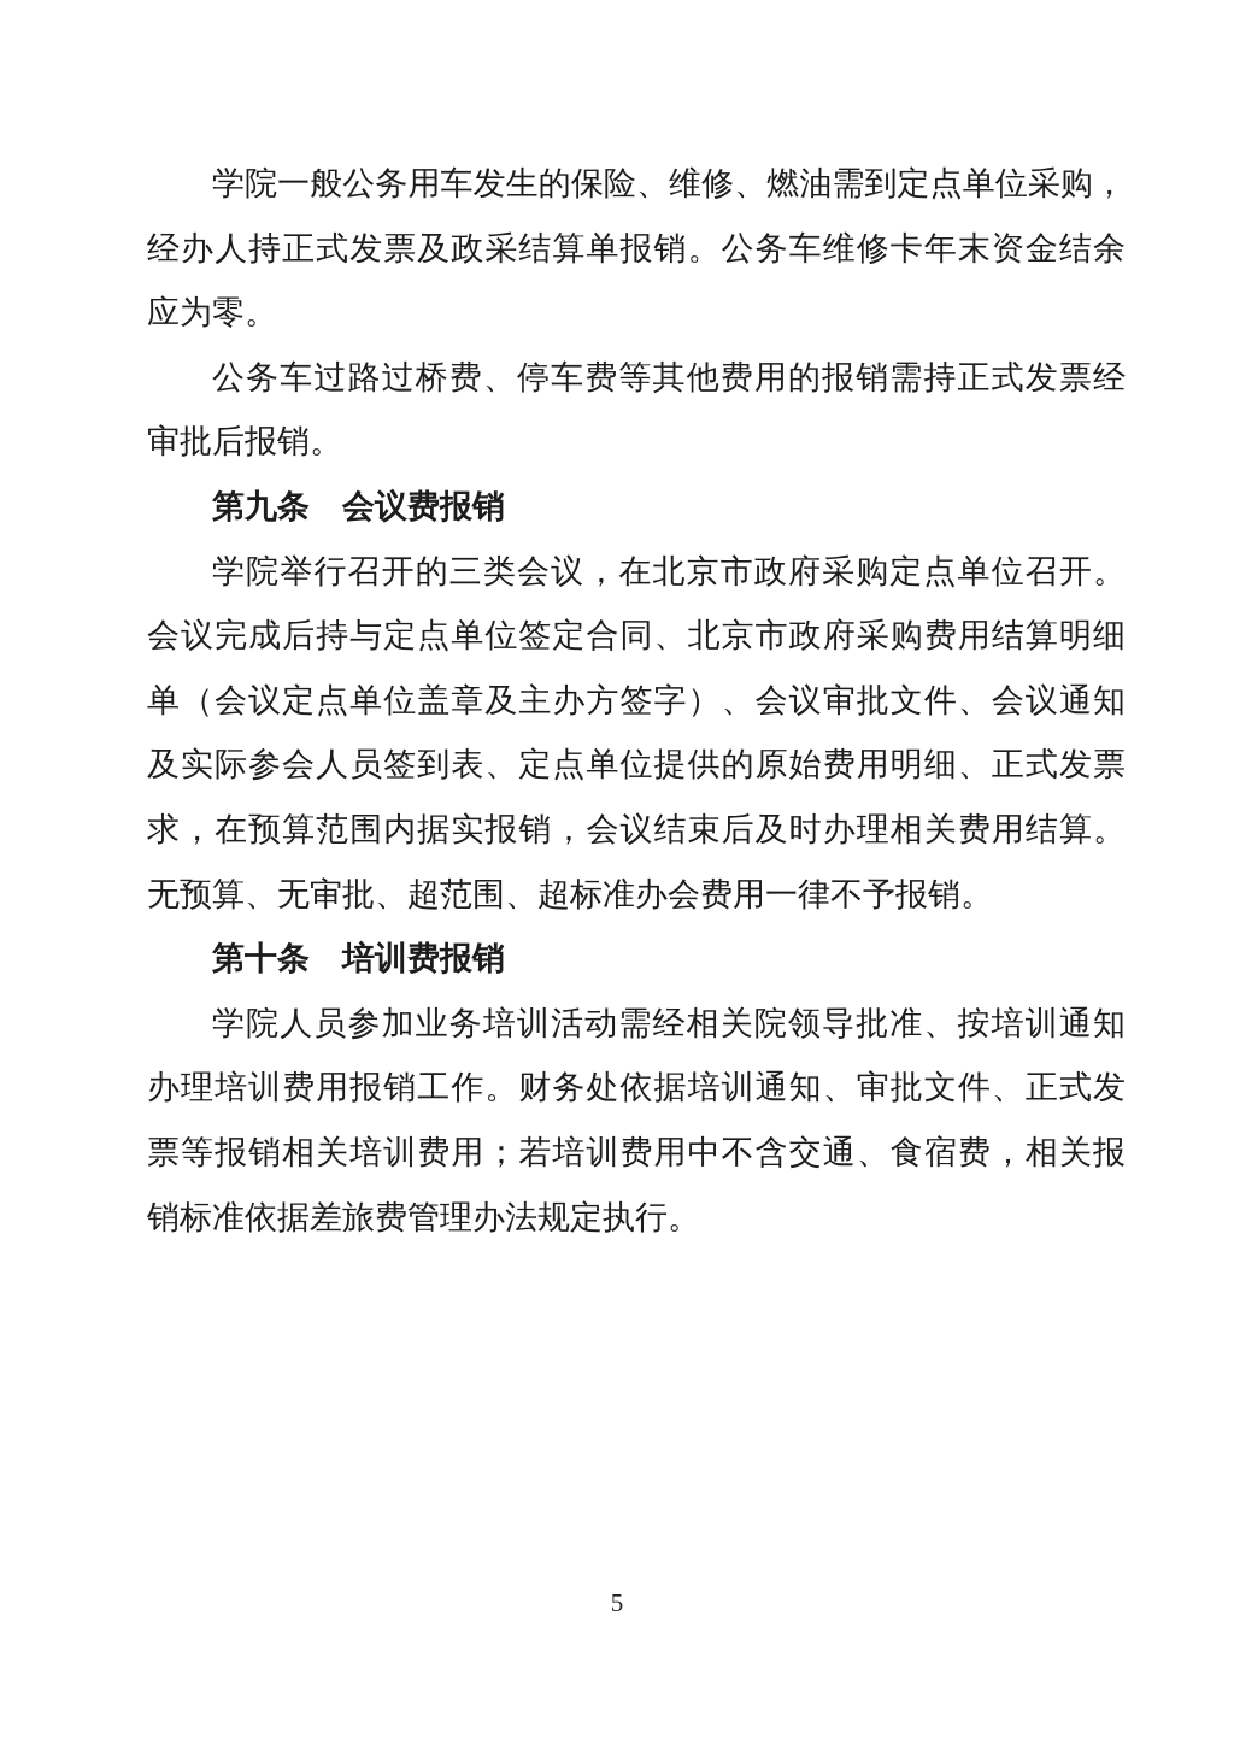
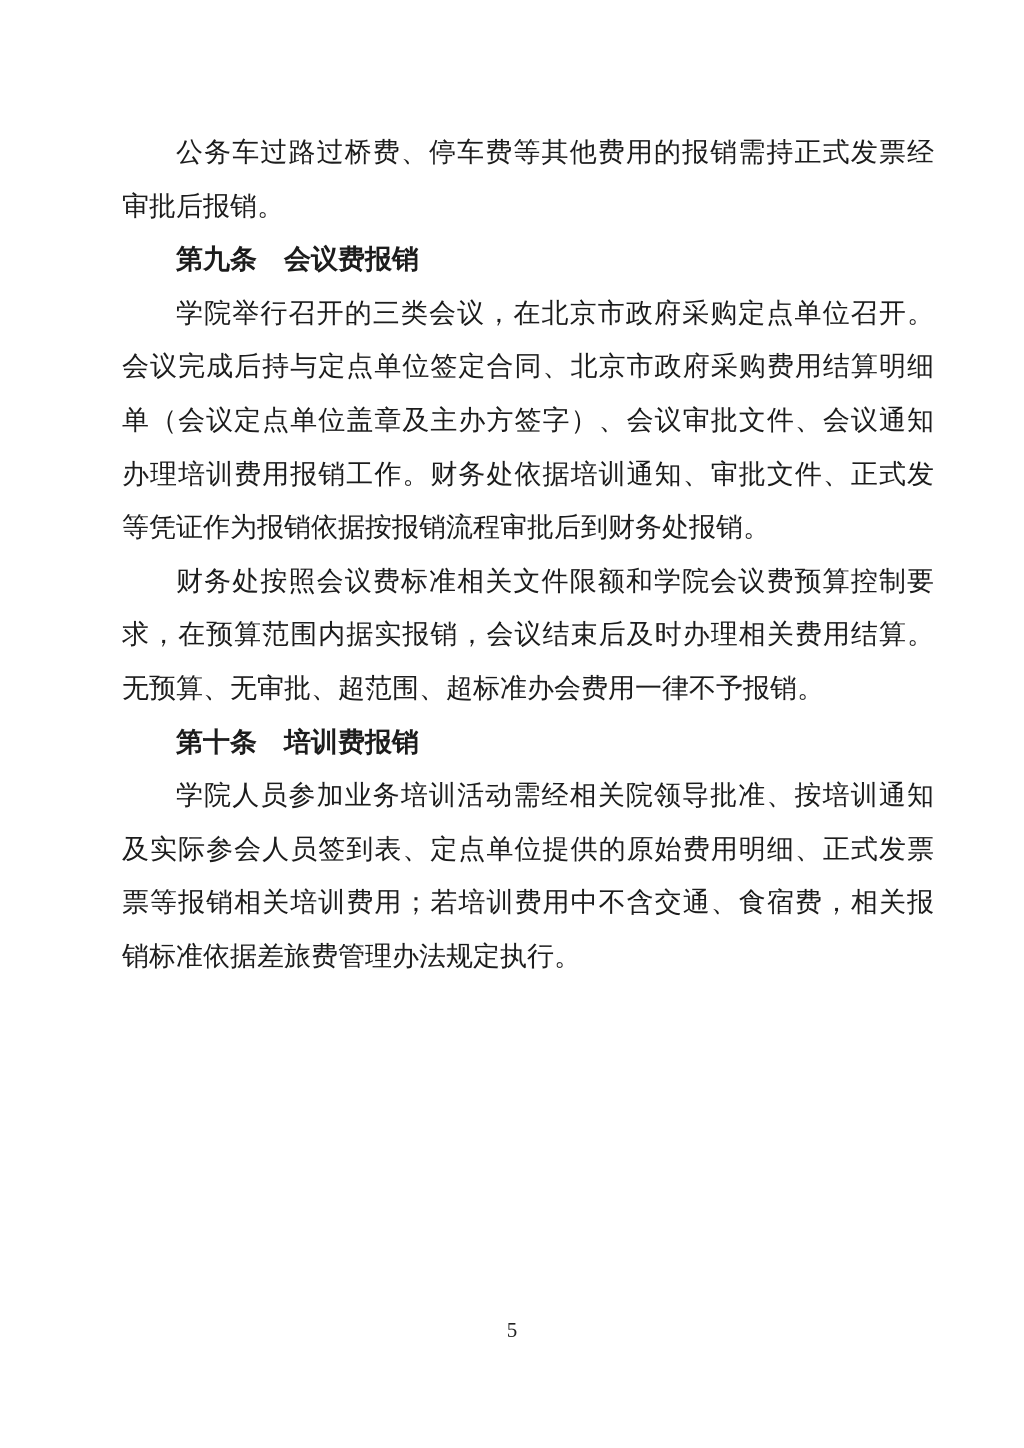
- 学院一般公务用车发生的保险、维修、燃油需到定点单位采购，
- 经办人持正式发票及政采结算单报销。公务车维修卡年末资金结余
- 应为零。
  公务车过路过桥费、停车费等其他费用的报销需持正式发票经
  审批后报销。
  第九条 会议费报销
  学院举行召开的三类会议，在北京市政府采购定点单位召开。
  会议完成后持与定点单位签定合同、北京市政府采购费用结算明细
  单（会议定点单位盖章及主办方签字）、会议审批文件、会议通知
- 及实际参会人员签到表、定点单位提供的原始费用明细、正式发票
+ 办理培训费用报销工作。财务处依据培训通知、审批文件、正式发
+ 等凭证作为报销依据按报销流程审批后到财务处报销。
+ 财务处按照会议费标准相关文件限额和学院会议费预算控制要
  求，在预算范围内据实报销，会议结束后及时办理相关费用结算。
  无预算、无审批、超范围、超标准办会费用一律不予报销。
  第十条 培训费报销
  学院人员参加业务培训活动需经相关院领导批准、按培训通知
- 办理培训费用报销工作。财务处依据培训通知、审批文件、正式发
+ 及实际参会人员签到表、定点单位提供的原始费用明细、正式发票
  票等报销相关培训费用；若培训费用中不含交通、食宿费，相关报
  销标准依据差旅费管理办法规定执行。
  5
